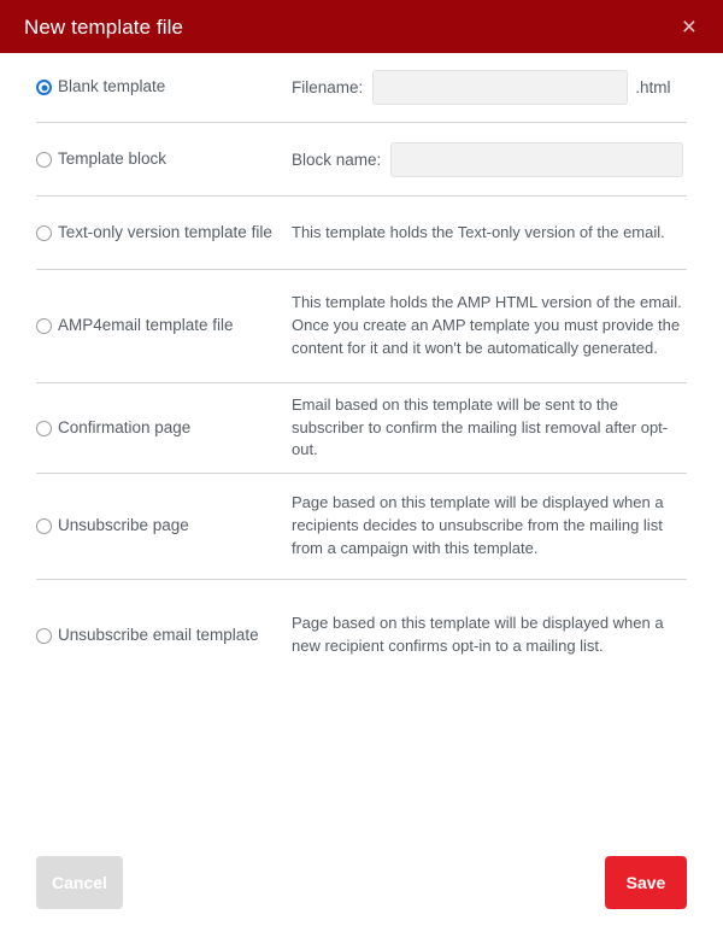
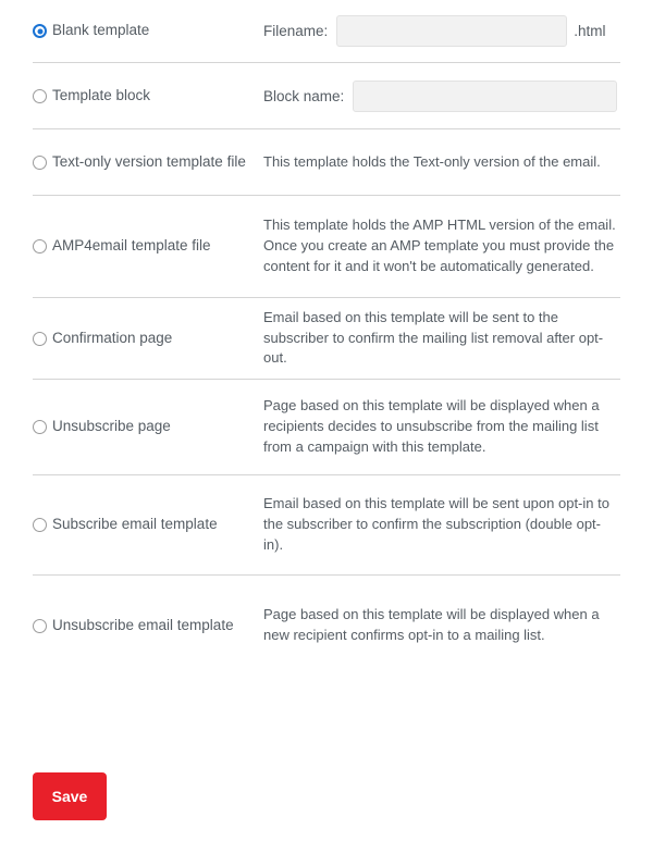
- New template file
- ×
  Blank template
  Filename:
  .html
  Template block
  Block name:
  Text-only version template file
  This template holds the Text-only version of the email.
  AMP4email template file
  This template holds the AMP HTML version of the email. Once you create an AMP template you must provide the content for it and it won't be automatically generated.
  Confirmation page
  Email based on this template will be sent to the subscriber to confirm the mailing list removal after opt-out.
  Unsubscribe page
  Page based on this template will be displayed when a recipients decides to unsubscribe from the mailing list from a campaign with this template.
+ Subscribe email template
+ Email based on this template will be sent upon opt-in to the subscriber to confirm the subscription (double opt-in).
  Unsubscribe email template
  Page based on this template will be displayed when a new recipient confirms opt-in to a mailing list.
- Cancel
  Save
